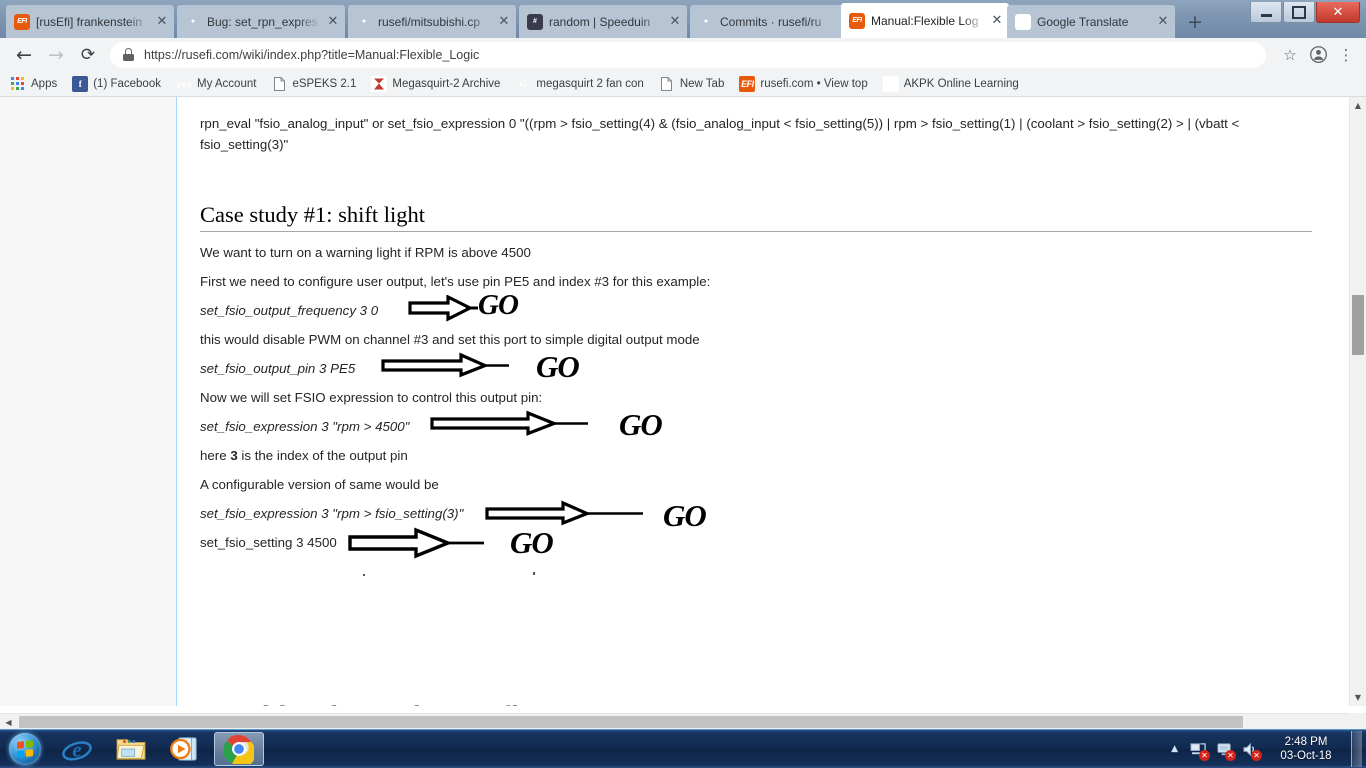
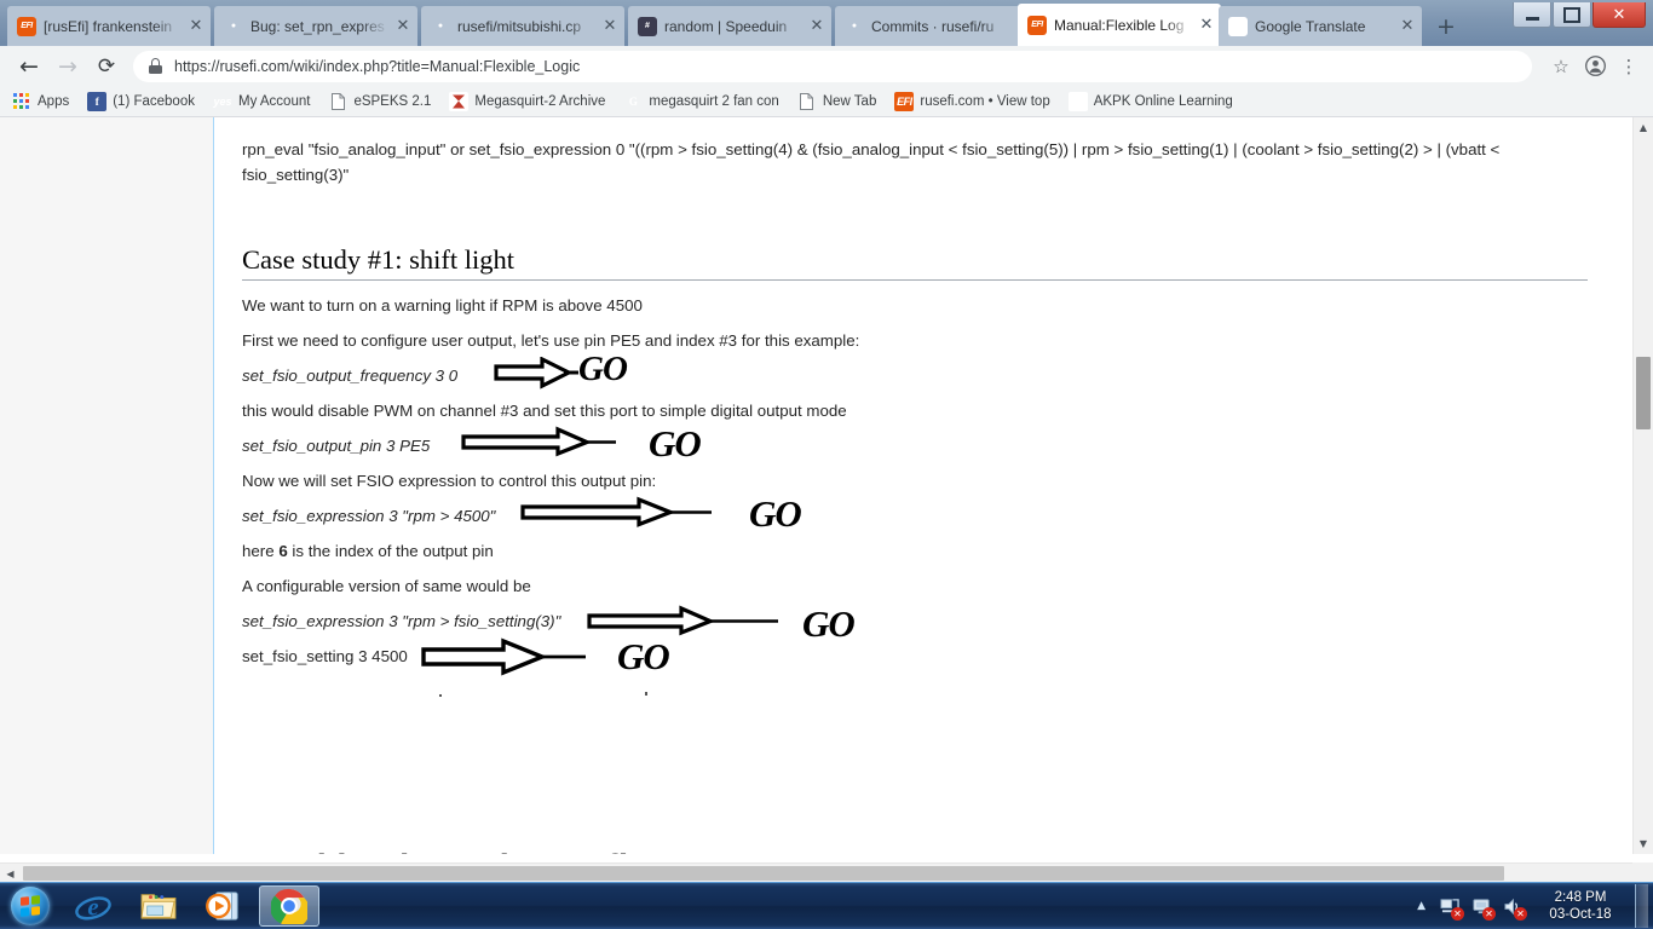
  [rusEfi] frankenstein
  ✕
  Bug: set_rpn_expres
  ✕
  rusefi/mitsubishi.cp
  ✕
  random | Speeduin
  ✕
  Commits · rusefi/ru
  Manual:Flexible Log
  ✕
  Google Translate
  ✕
  +
  ✕
  ←
  →
  ⟳
  https://rusefi.com/wiki/index.php?title=Manual:Flexible_Logic
  ☆
  ⋮
  Apps
  f
  (1) Facebook
  My Account
  eSPEKS 2.1
  Megasquirt-2 Archive
  megasquirt 2 fan con
  New Tab
  EFI
  rusefi.com • View top
  AKPK Online Learning
  rpn_eval "fsio_analog_input" or set_fsio_expression 0 "((rpm > fsio_setting(4) & (fsio_analog_input < fsio_setting(5)) | rpm > fsio_setting(1) | (coolant > fsio_setting(2) > | (vbatt <
  fsio_setting(3)"
  Case study #1: shift light
  We want to turn on a warning light if RPM is above 4500
  First we need to configure user output, let's use pin PE5 and index #3 for this example:
  set_fsio_output_frequency 3 0
  this would disable PWM on channel #3 and set this port to simple digital output mode
  set_fsio_output_pin 3 PE5
  Now we will set FSIO expression to control this output pin:
  set_fsio_expression 3 "rpm > 4500"
- here 3 is the index of the output pin
+ here 6 is the index of the output pin
  A configurable version of same would be
  set_fsio_expression 3 "rpm > fsio_setting(3)"
  set_fsio_setting 3 4500
  GO
  GO
  GO
  GO
  GO
  ▲
  ▼
  ◀
  e
  ▲
  ✕
  ✕
  ✕
  2:48 PM
  03-Oct-18
